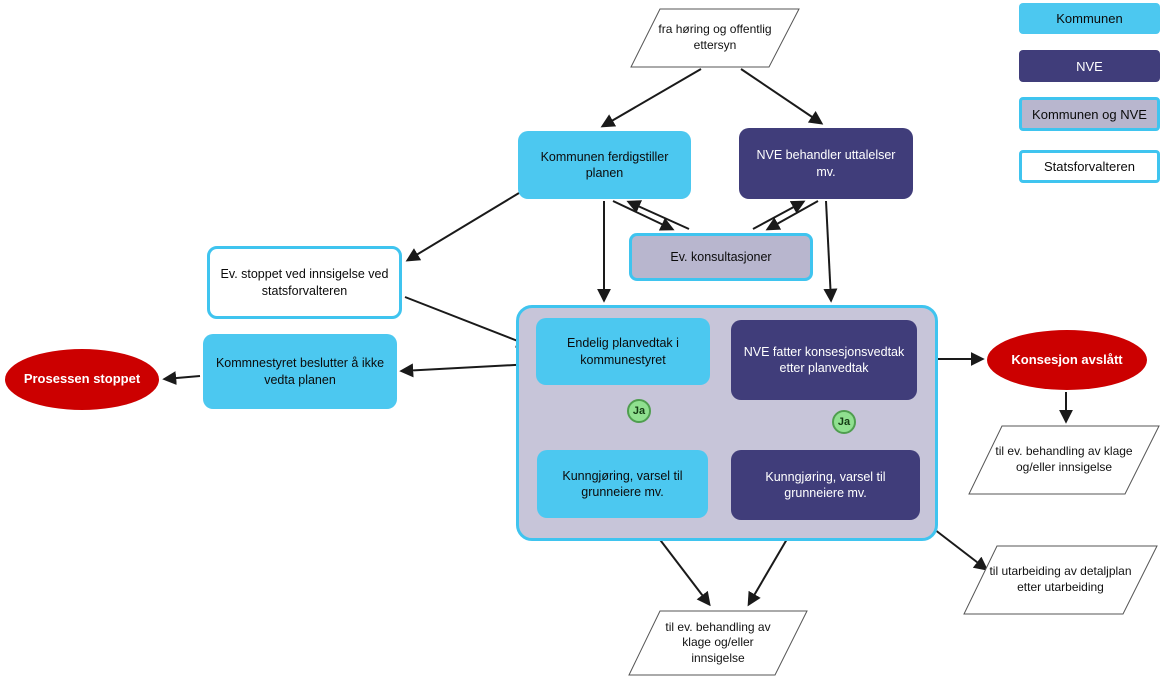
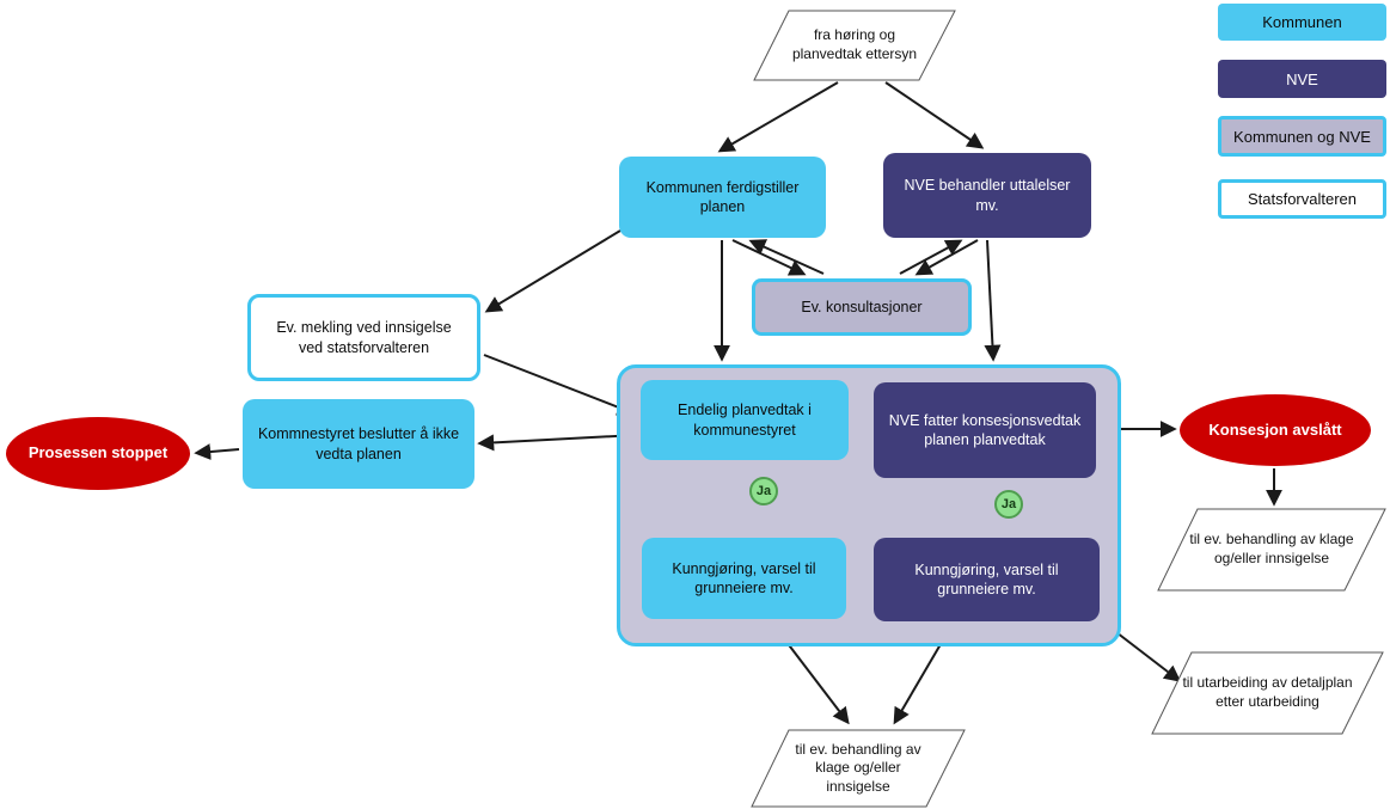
  Kommunen
  NVE
  Kommunen og NVE
  Statsforvalteren
- fra høring og offentlig ettersyn
+ fra høring og planvedtak ettersyn
  Kommunen ferdigstiller planen
  NVE behandler uttalelser mv.
  Ev. konsultasjoner
- Ev. stoppet ved innsigelse ved statsforvalteren
+ Ev. mekling ved innsigelse ved statsforvalteren
  Endelig planvedtak i kommunestyret
- NVE fatter konsesjonsvedtak etter planvedtak
+ NVE fatter konsesjonsvedtak planen planvedtak
  Kunngjøring, varsel til grunneiere mv.
  Kunngjøring, varsel til grunneiere mv.
  Ja
  Ja
  Kommnestyret beslutter å ikke vedta planen
  Prosessen stoppet
  Konsesjon avslått
  til ev. behandling av klage og/eller innsigelse
  til utarbeiding av detaljplan etter utarbeiding
  til ev. behandling av klage og/eller innsigelse
